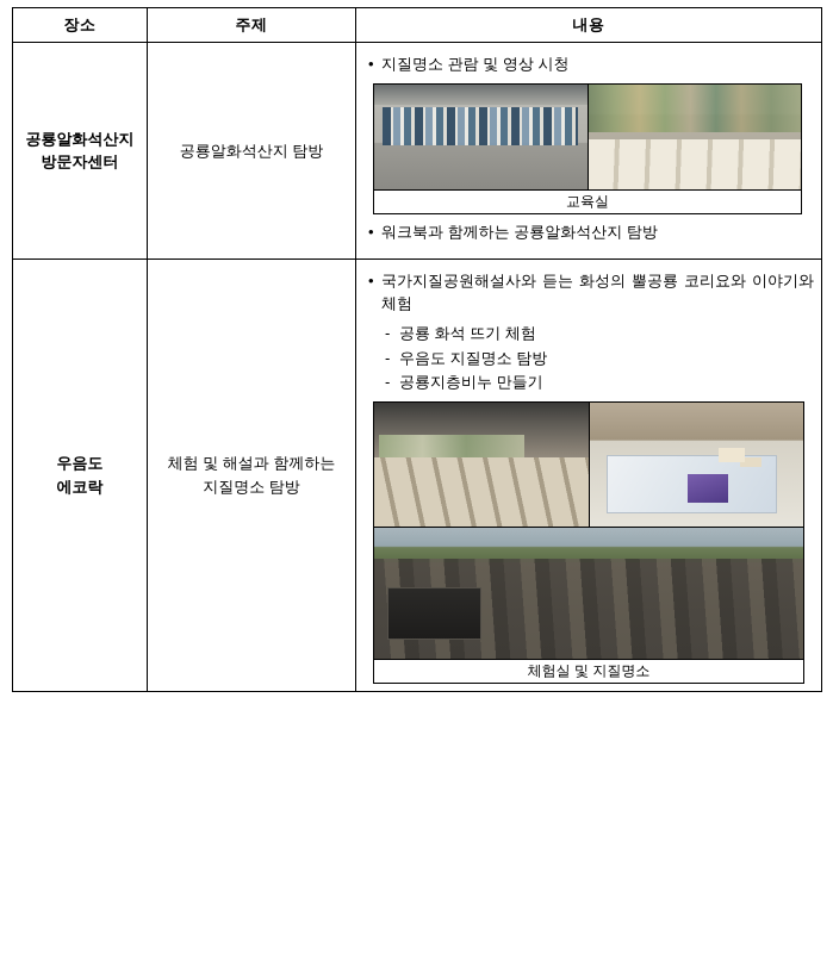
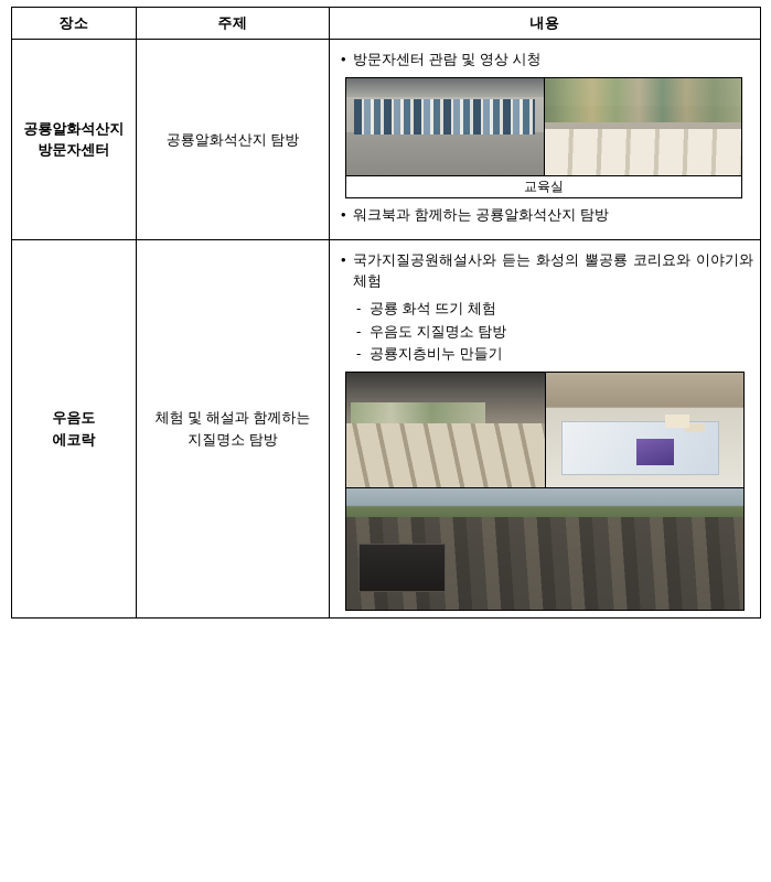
  장소	주제	내용
- 공룡알화석산지 방문자센터	공룡알화석산지 탐방	• 지질명소 관람 및 영상 시청
+ 공룡알화석산지 방문자센터	공룡알화석산지 탐방	• 방문자센터 관람 및 영상 시청
  교육실
  		• 워크북과 함께하는 공룡알화석산지 탐방
  우음도 에코락	체험 및 해설과 함께하는 지질명소 탐방	• 국가지질공원해설사와 듣는 화성의 뿔공룡 코리요와 이야기와 체험 - 공룡 화석 뜨기 체험 - 우음도 지질명소 탐방 - 공룡지층비누 만들기
- 체험실 및 지질명소
